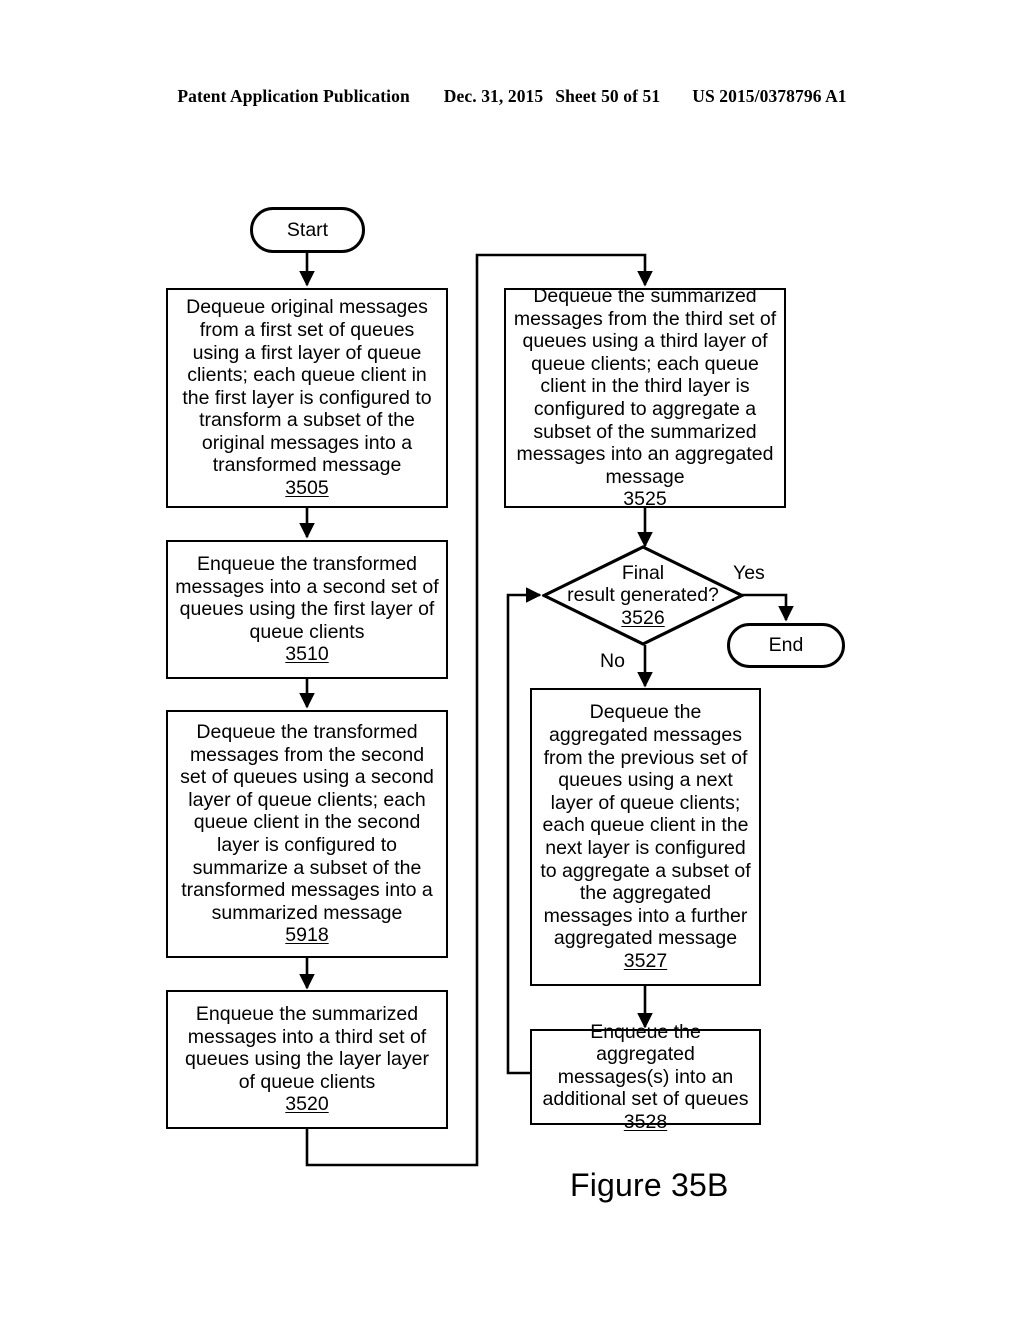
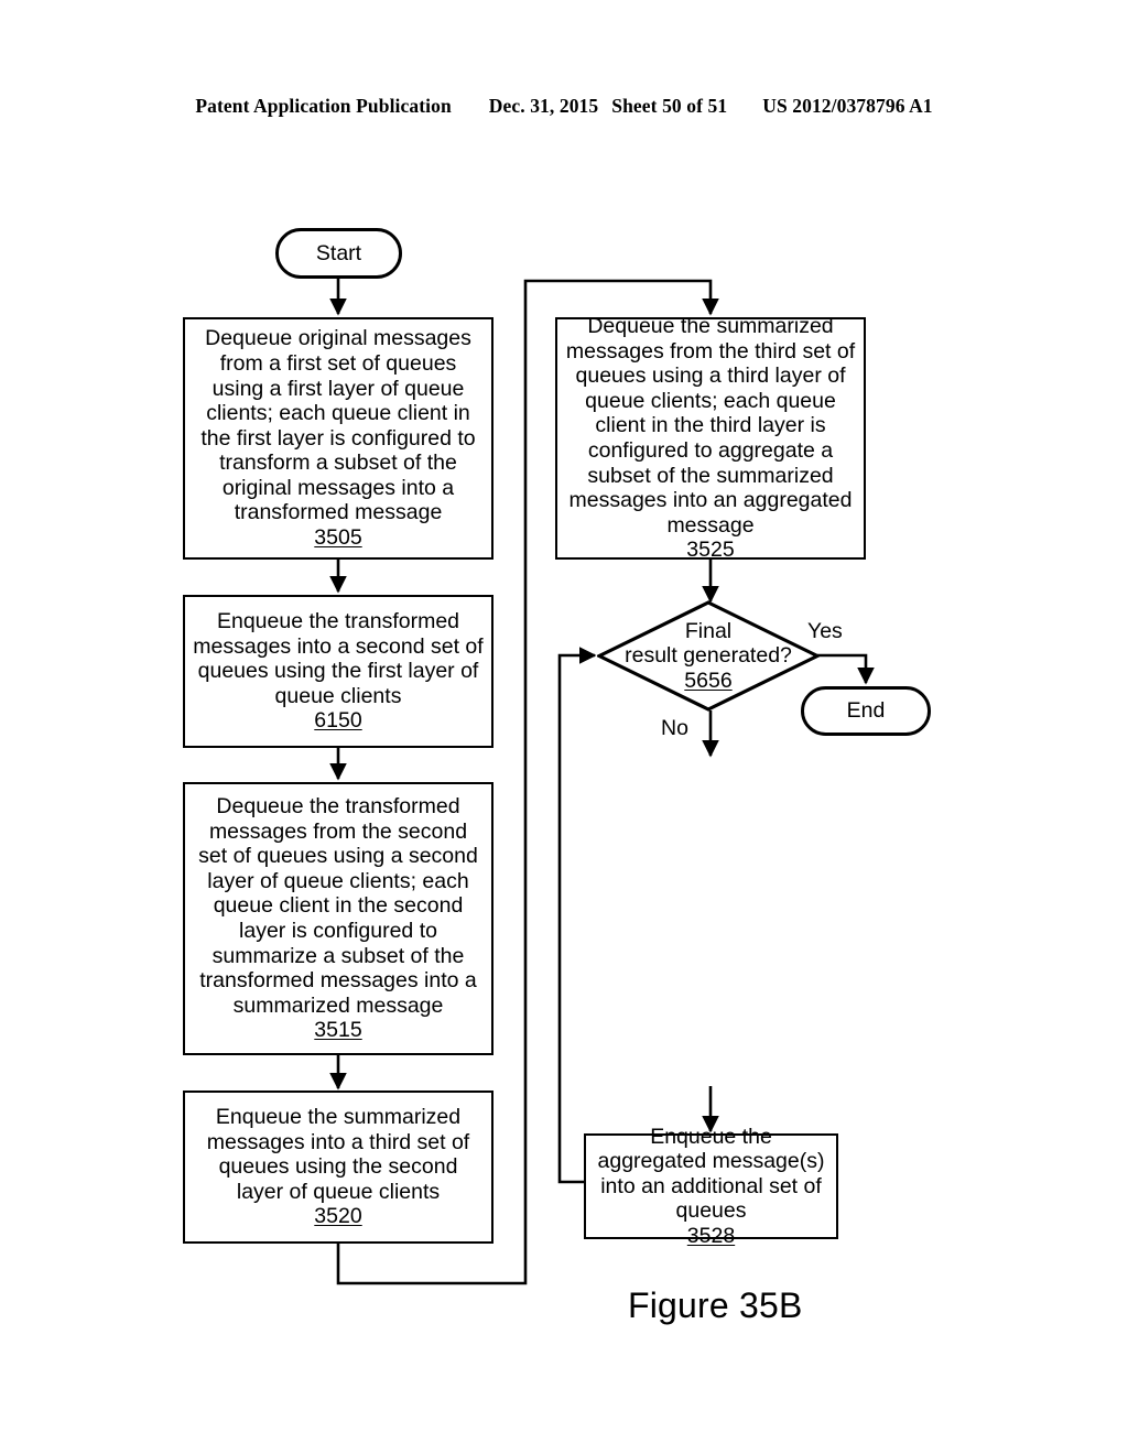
- Patent Application Publication Dec. 31, 2015 Sheet 50 of 51 US 2015/0378796 A1
+ Patent Application Publication Dec. 31, 2015 Sheet 50 of 51 US 2012/0378796 A1
  Start
  Dequeue original messages from a first set of queues using a first layer of queue clients; each queue client in the first layer is configured to transform a subset of the original messages into a transformed message
  3505
  Enqueue the transformed messages into a second set of queues using the first layer of queue clients
- 3510
+ 6150
  Dequeue the transformed messages from the second set of queues using a second layer of queue clients; each queue client in the second layer is configured to summarize a subset of the transformed messages into a summarized message
- 5918
+ 3515
- Enqueue the summarized messages into a third set of queues using the layer layer of queue clients
+ Enqueue the summarized messages into a third set of queues using the second layer of queue clients
  3520
  Dequeue the summarized messages from the third set of queues using a third layer of queue clients; each queue client in the third layer is configured to aggregate a subset of the summarized messages into an aggregated message
  3525
  Final
  result generated?
- 3526
+ 5656
  Yes
  No
  End
- Dequeue the aggregated messages from the previous set of queues using a next layer of queue clients; each queue client in the next layer is configured to aggregate a subset of the aggregated messages into a further aggregated message
- 3527
- Enqueue the aggregated messages(s) into an additional set of queues
+ Enqueue the aggregated message(s) into an additional set of queues
  3528
  Figure 35B
